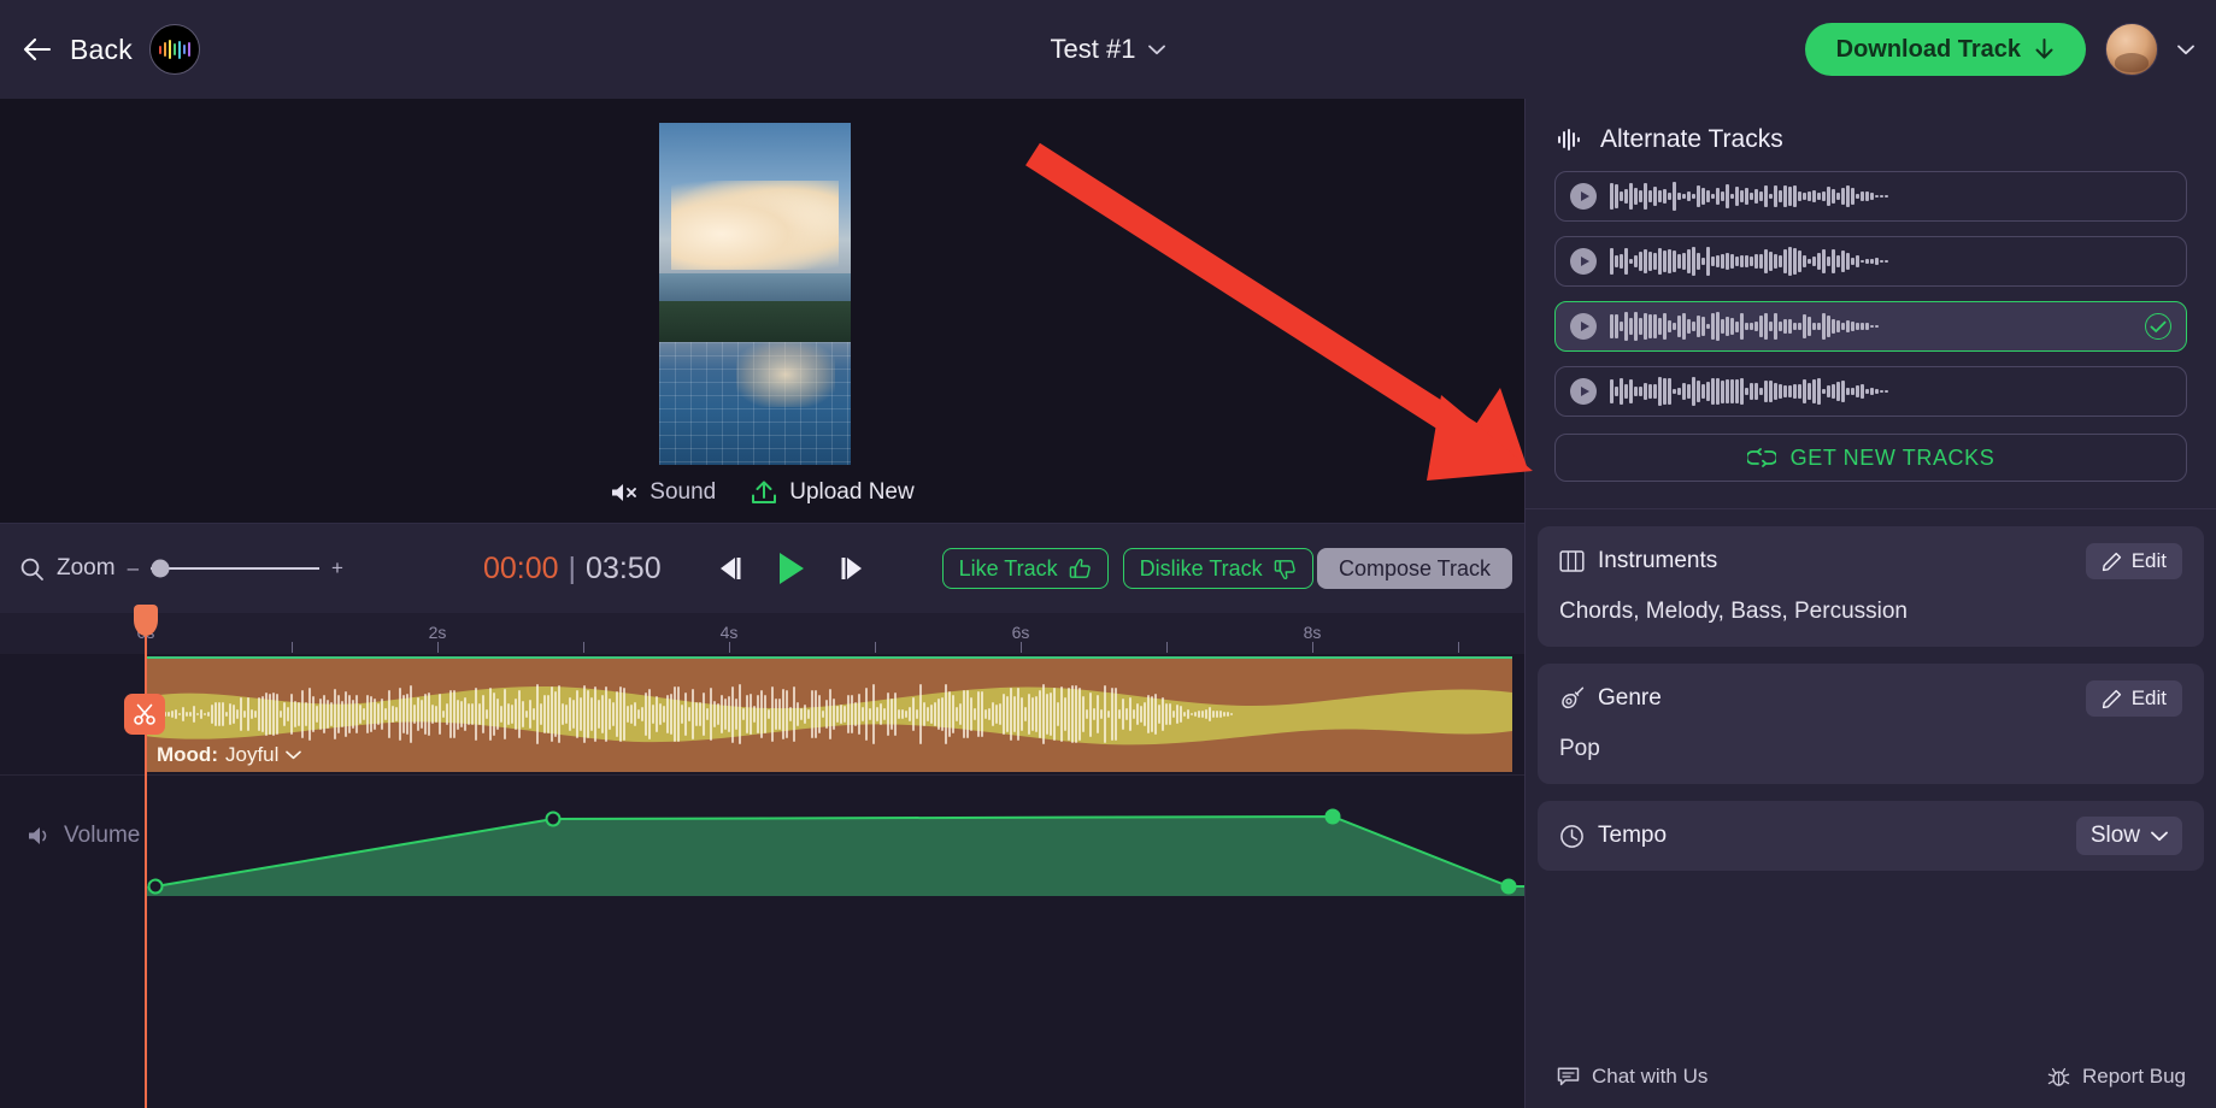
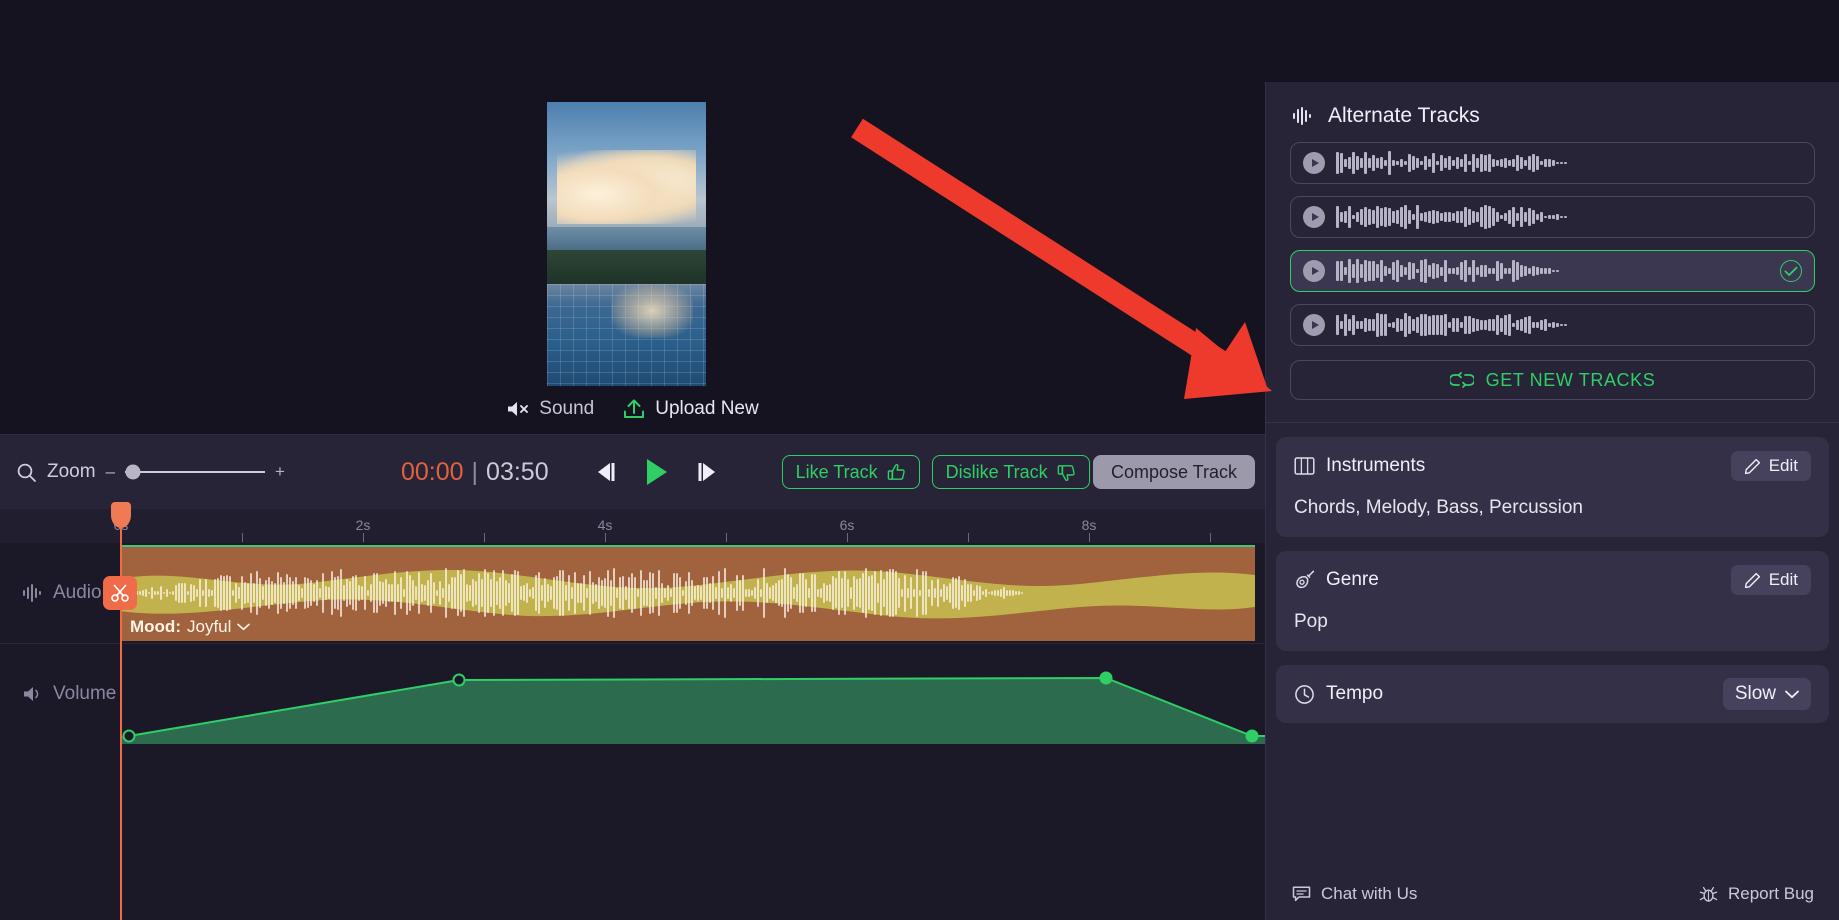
- Back
- Test #1
- Download Track
  Sound
  Upload New
  Zoom
  –
  +
  00:00
  |
  03:50
  Like Track
  Dislike Track
  Compose Track
  2s
  4s
  6s
  8s
+ Audio
  Mood:
  Joyful
  Volume
  Alternate Tracks
  GET NEW TRACKS
  Instruments
  Edit
  Chords, Melody, Bass, Percussion
  Genre
  Edit
  Pop
  Tempo
  Slow
  Chat with Us
  Report Bug
